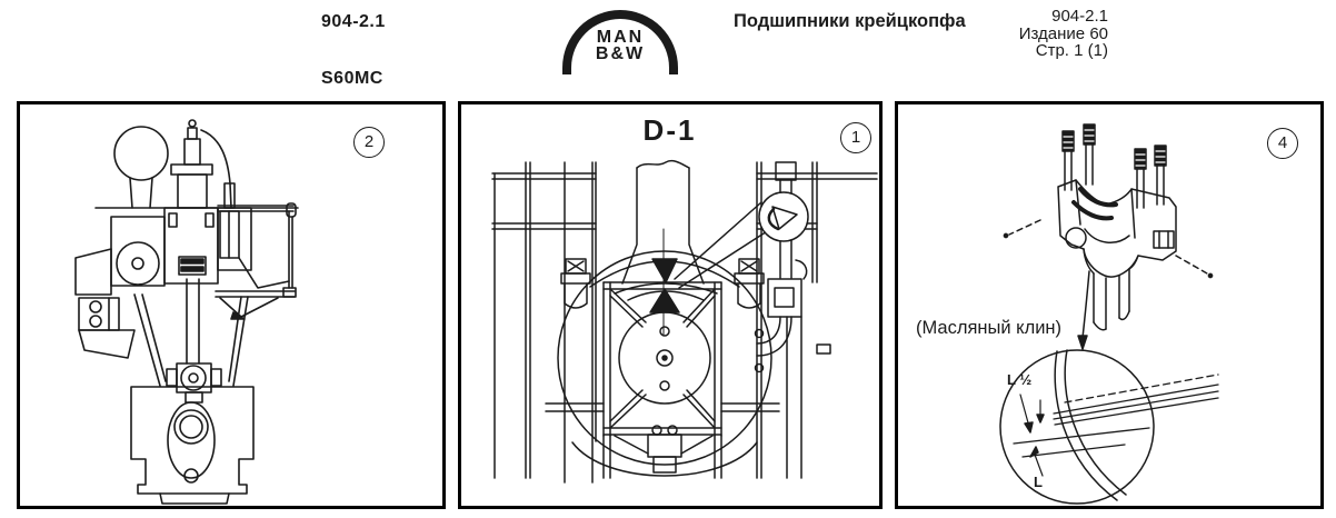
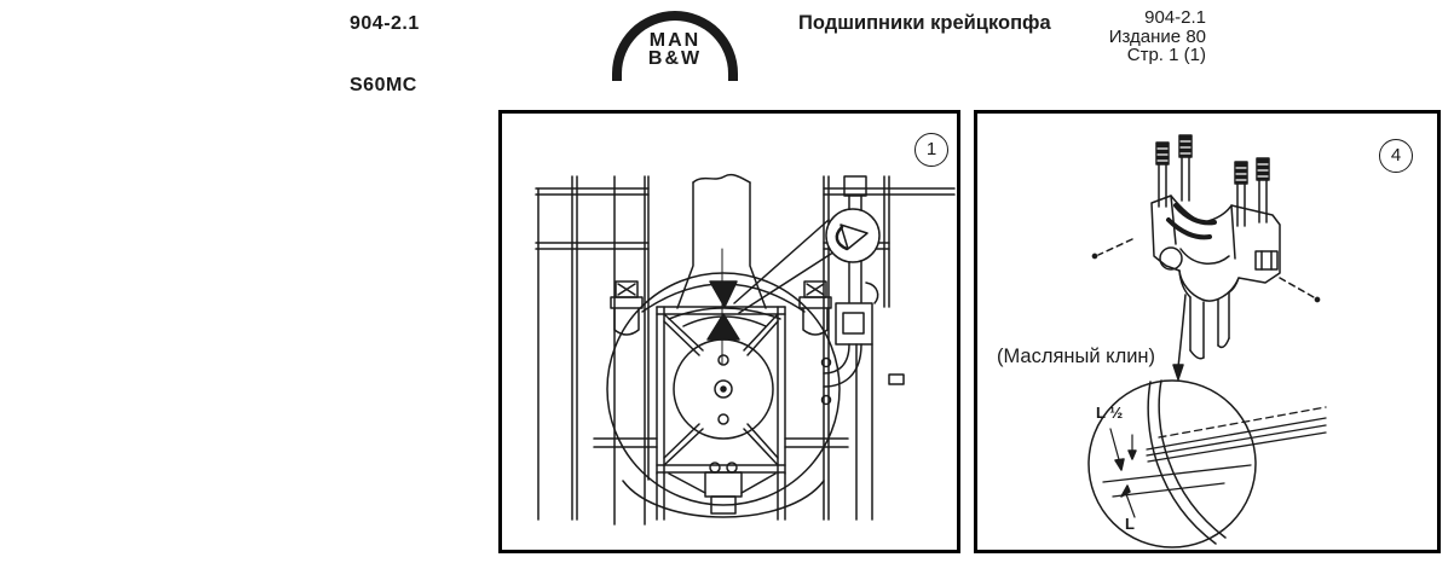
  904-2.1
  S60MC
  MAN
  B&W
  Подшипники крейцкопфа
  904-2.1
- Издание 60
+ Издание 80
  Стр. 1 (1)
- 2
- D-1
  1
  (Масляный клин)
  L ½
  L
  4
